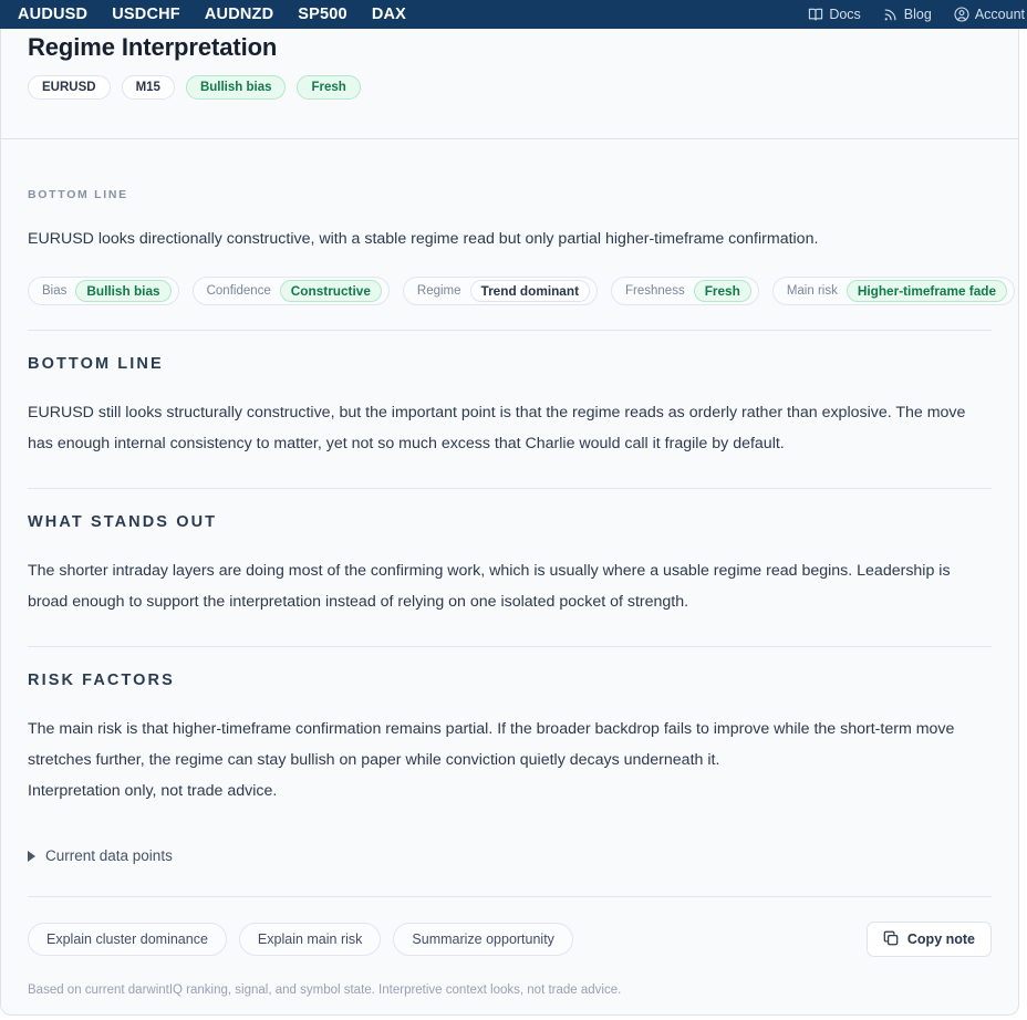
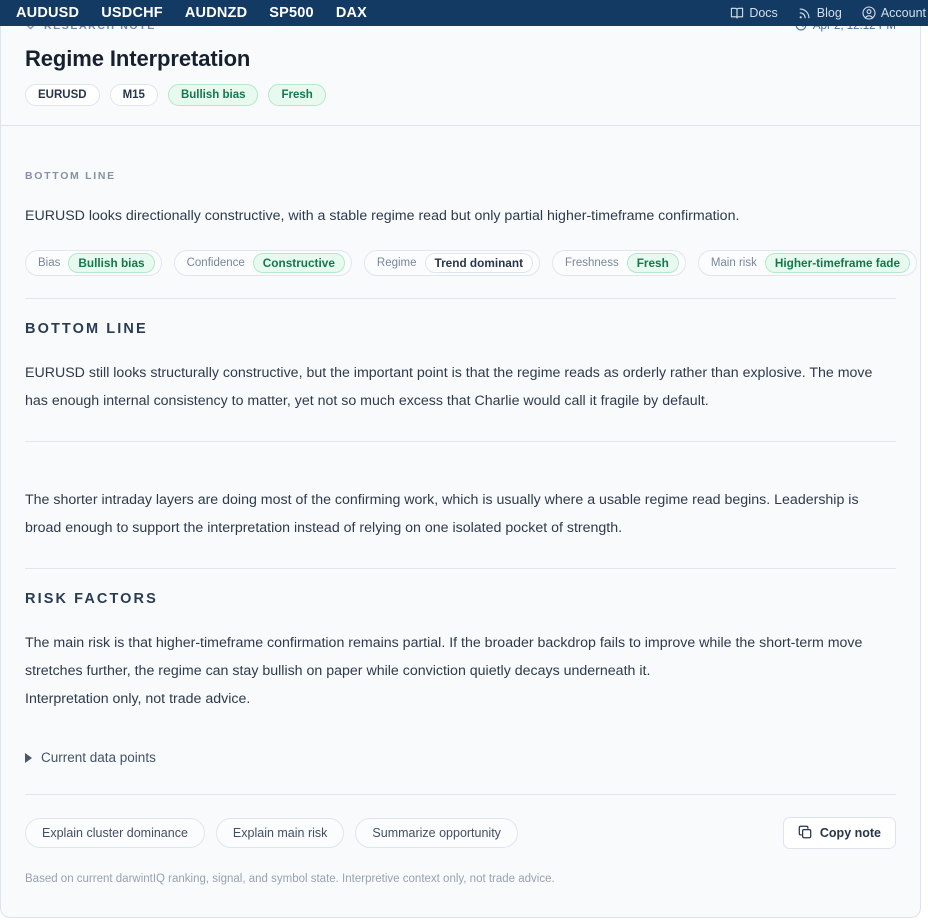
+ RESEARCH NOTE
+ Apr 2, 12:12 PM
  Regime Interpretation
  EURUSD
  M15
  Bullish bias
  Fresh
  BOTTOM LINE
  EURUSD looks directionally constructive, with a stable regime read but only partial higher-timeframe confirmation.
  Bias
  Bullish bias
  Confidence
  Constructive
  Regime
  Trend dominant
  Freshness
  Fresh
  Main risk
  Higher-timeframe fade
  BOTTOM LINE
  EURUSD still looks structurally constructive, but the important point is that the regime reads as orderly rather than explosive. The move has enough internal consistency to matter, yet not so much excess that Charlie would call it fragile by default.
- WHAT STANDS OUT
  The shorter intraday layers are doing most of the confirming work, which is usually where a usable regime read begins. Leadership is broad enough to support the interpretation instead of relying on one isolated pocket of strength.
  RISK FACTORS
  The main risk is that higher-timeframe confirmation remains partial. If the broader backdrop fails to improve while the short-term move stretches further, the regime can stay bullish on paper while conviction quietly decays underneath it.
  Interpretation only, not trade advice.
  Current data points
  Explain cluster dominance
  Explain main risk
  Summarize opportunity
  Copy note
- Based on current darwintIQ ranking, signal, and symbol state. Interpretive context looks, not trade advice.
+ Based on current darwintIQ ranking, signal, and symbol state. Interpretive context only, not trade advice.
  AUDUSD
  USDCHF
  AUDNZD
  SP500
  DAX
  Docs
  Blog
  Account
